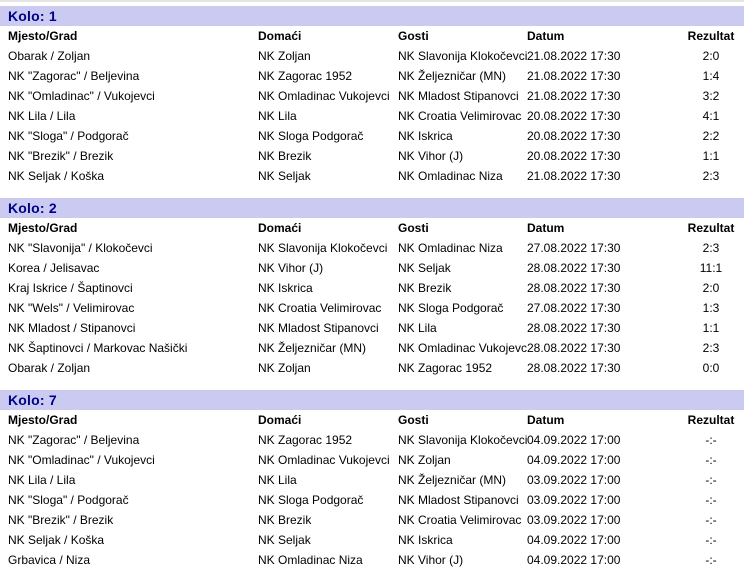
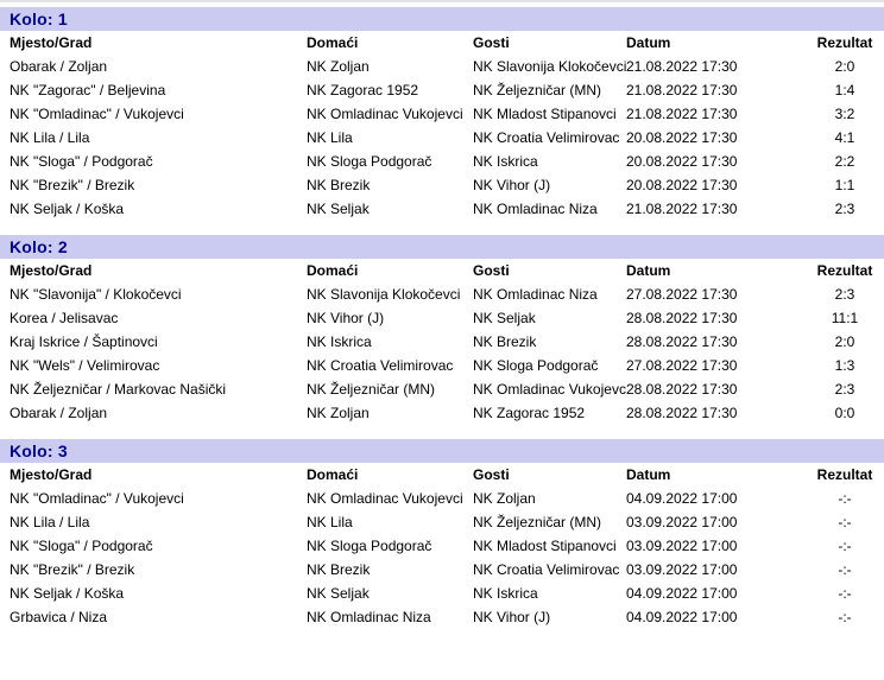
  Kolo: 1
  Mjesto/Grad	Domaći	Gosti	Datum	Rezultat
  Obarak / Zoljan	NK Zoljan	NK Slavonija Klokočevci	21.08.2022 17:30	2:0
  NK "Zagorac" / Beljevina	NK Zagorac 1952	NK Željezničar (MN)	21.08.2022 17:30	1:4
  NK "Omladinac" / Vukojevci	NK Omladinac Vukojevci	NK Mladost Stipanovci	21.08.2022 17:30	3:2
  NK Lila / Lila	NK Lila	NK Croatia Velimirovac	20.08.2022 17:30	4:1
  NK "Sloga" / Podgorač	NK Sloga Podgorač	NK Iskrica	20.08.2022 17:30	2:2
  NK "Brezik" / Brezik	NK Brezik	NK Vihor (J)	20.08.2022 17:30	1:1
  NK Seljak / Koška	NK Seljak	NK Omladinac Niza	21.08.2022 17:30	2:3
  Kolo: 2
  Mjesto/Grad	Domaći	Gosti	Datum	Rezultat
  NK "Slavonija" / Klokočevci	NK Slavonija Klokočevci	NK Omladinac Niza	27.08.2022 17:30	2:3
  Korea / Jelisavac	NK Vihor (J)	NK Seljak	28.08.2022 17:30	11:1
  Kraj Iskrice / Šaptinovci	NK Iskrica	NK Brezik	28.08.2022 17:30	2:0
  NK "Wels" / Velimirovac	NK Croatia Velimirovac	NK Sloga Podgorač	27.08.2022 17:30	1:3
- NK Mladost / Stipanovci	NK Mladost Stipanovci	NK Lila	28.08.2022 17:30	1:1
- NK Šaptinovci / Markovac Našički	NK Željezničar (MN)	NK Omladinac Vukojevc	28.08.2022 17:30	2:3
+ NK Željezničar / Markovac Našički	NK Željezničar (MN)	NK Omladinac Vukojevc	28.08.2022 17:30	2:3
  Obarak / Zoljan	NK Zoljan	NK Zagorac 1952	28.08.2022 17:30	0:0
- Kolo: 7
+ Kolo: 3
  Mjesto/Grad	Domaći	Gosti	Datum	Rezultat
- NK "Zagorac" / Beljevina	NK Zagorac 1952	NK Slavonija Klokočevci	04.09.2022 17:00	-:-
  NK "Omladinac" / Vukojevci	NK Omladinac Vukojevci	NK Zoljan	04.09.2022 17:00	-:-
  NK Lila / Lila	NK Lila	NK Željezničar (MN)	03.09.2022 17:00	-:-
  NK "Sloga" / Podgorač	NK Sloga Podgorač	NK Mladost Stipanovci	03.09.2022 17:00	-:-
  NK "Brezik" / Brezik	NK Brezik	NK Croatia Velimirovac	03.09.2022 17:00	-:-
  NK Seljak / Koška	NK Seljak	NK Iskrica	04.09.2022 17:00	-:-
  Grbavica / Niza	NK Omladinac Niza	NK Vihor (J)	04.09.2022 17:00	-:-
